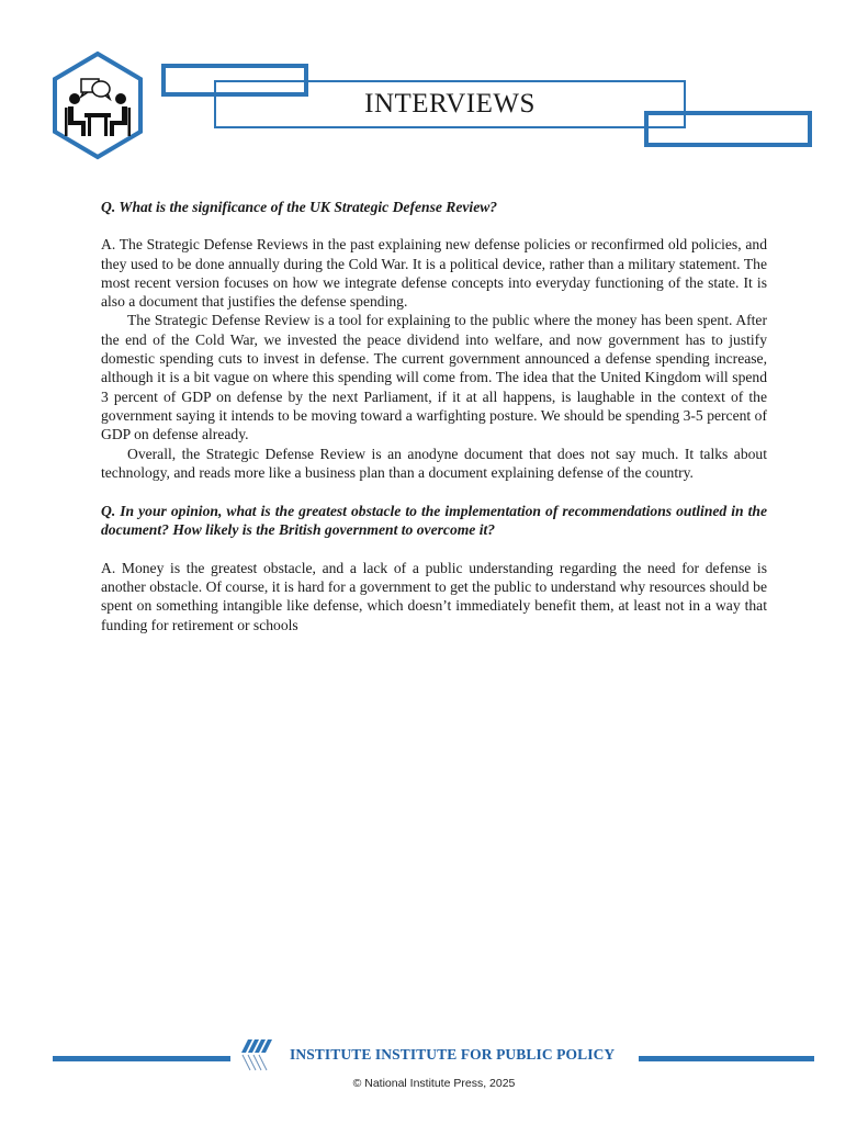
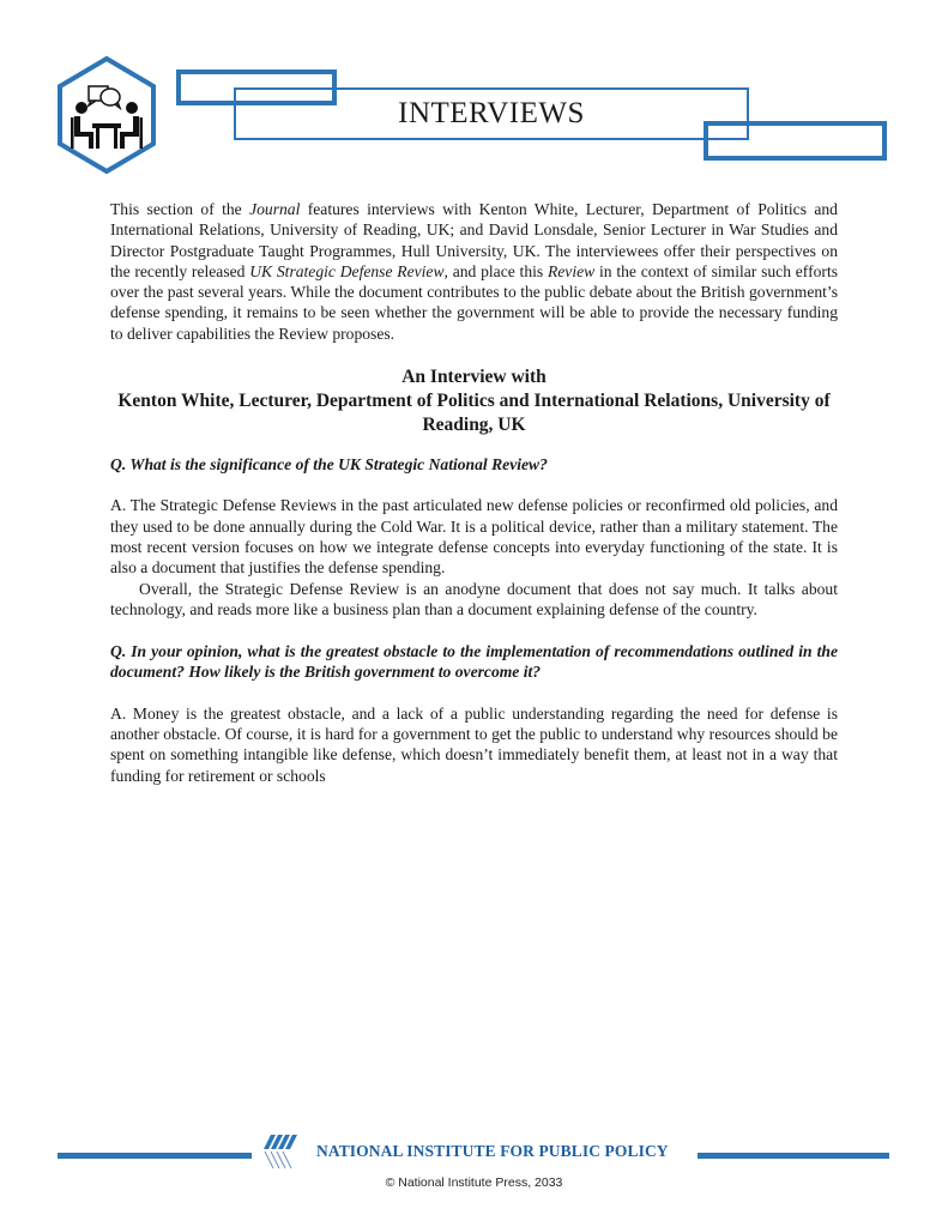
  INTERVIEWS
+ This section of the Journal features interviews with Kenton White, Lecturer, Department of Politics and International Relations, University of Reading, UK; and David Lonsdale, Senior Lecturer in War Studies and Director Postgraduate Taught Programmes, Hull University, UK. The interviewees offer their perspectives on the recently released UK Strategic Defense Review, and place this Review in the context of similar such efforts over the past several years. While the document contributes to the public debate about the British government’s defense spending, it remains to be seen whether the government will be able to provide the necessary funding to deliver capabilities the Review proposes.
+ An Interview with
+ Kenton White, Lecturer, Department of Politics and International Relations, University of Reading, UK
- Q. What is the significance of the UK Strategic Defense Review?
+ Q. What is the significance of the UK Strategic National Review?
- A. The Strategic Defense Reviews in the past explaining new defense policies or reconfirmed old policies, and they used to be done annually during the Cold War. It is a political device, rather than a military statement. The most recent version focuses on how we integrate defense concepts into everyday functioning of the state. It is also a document that justifies the defense spending.
+ A. The Strategic Defense Reviews in the past articulated new defense policies or reconfirmed old policies, and they used to be done annually during the Cold War. It is a political device, rather than a military statement. The most recent version focuses on how we integrate defense concepts into everyday functioning of the state. It is also a document that justifies the defense spending.
- The Strategic Defense Review is a tool for explaining to the public where the money has been spent. After the end of the Cold War, we invested the peace dividend into welfare, and now government has to justify domestic spending cuts to invest in defense. The current government announced a defense spending increase, although it is a bit vague on where this spending will come from. The idea that the United Kingdom will spend 3 percent of GDP on defense by the next Parliament, if it at all happens, is laughable in the context of the government saying it intends to be moving toward a warfighting posture. We should be spending 3-5 percent of GDP on defense already.
  Overall, the Strategic Defense Review is an anodyne document that does not say much. It talks about technology, and reads more like a business plan than a document explaining defense of the country.
  Q. In your opinion, what is the greatest obstacle to the implementation of recommendations outlined in the document? How likely is the British government to overcome it?
  A. Money is the greatest obstacle, and a lack of a public understanding regarding the need for defense is another obstacle. Of course, it is hard for a government to get the public to understand why resources should be spent on something intangible like defense, which doesn’t immediately benefit them, at least not in a way that funding for retirement or schools
- INSTITUTE INSTITUTE FOR PUBLIC POLICY
+ NATIONAL INSTITUTE FOR PUBLIC POLICY
- © National Institute Press, 2025
+ © National Institute Press, 2033
